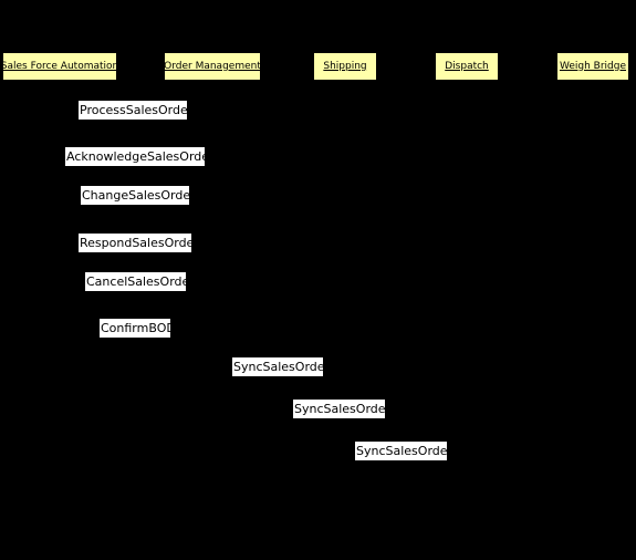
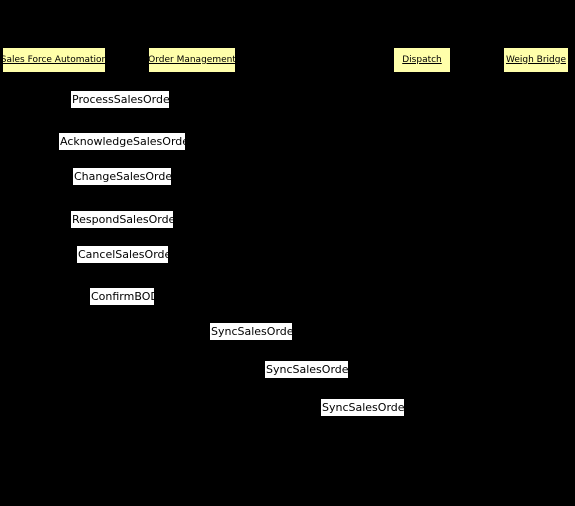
  Sales Force Automation
  Order Management
- Shipping
  Dispatch
  Weigh Bridge
  ProcessSalesOrder
  AcknowledgeSalesOrder
  ChangeSalesOrder
  RespondSalesOrder
  CancelSalesOrder
  ConfirmBOD
  SyncSalesOrder
  SyncSalesOrder
  SyncSalesOrder
